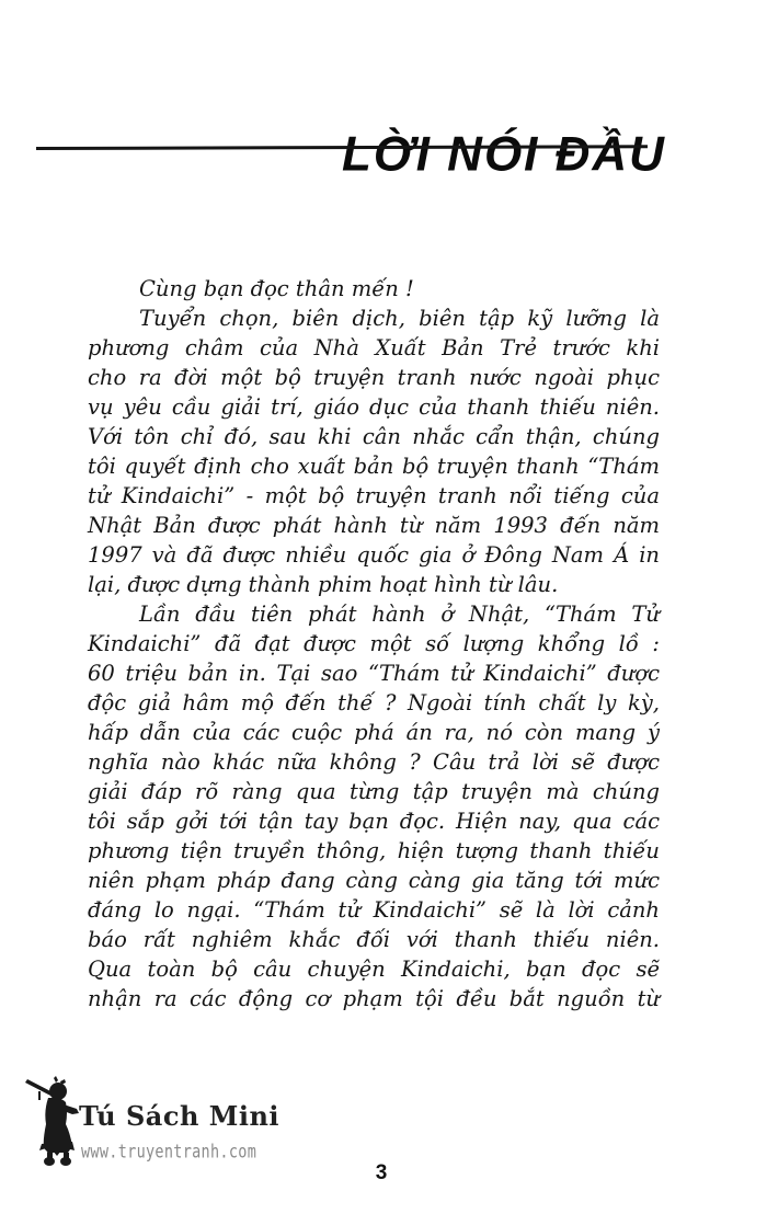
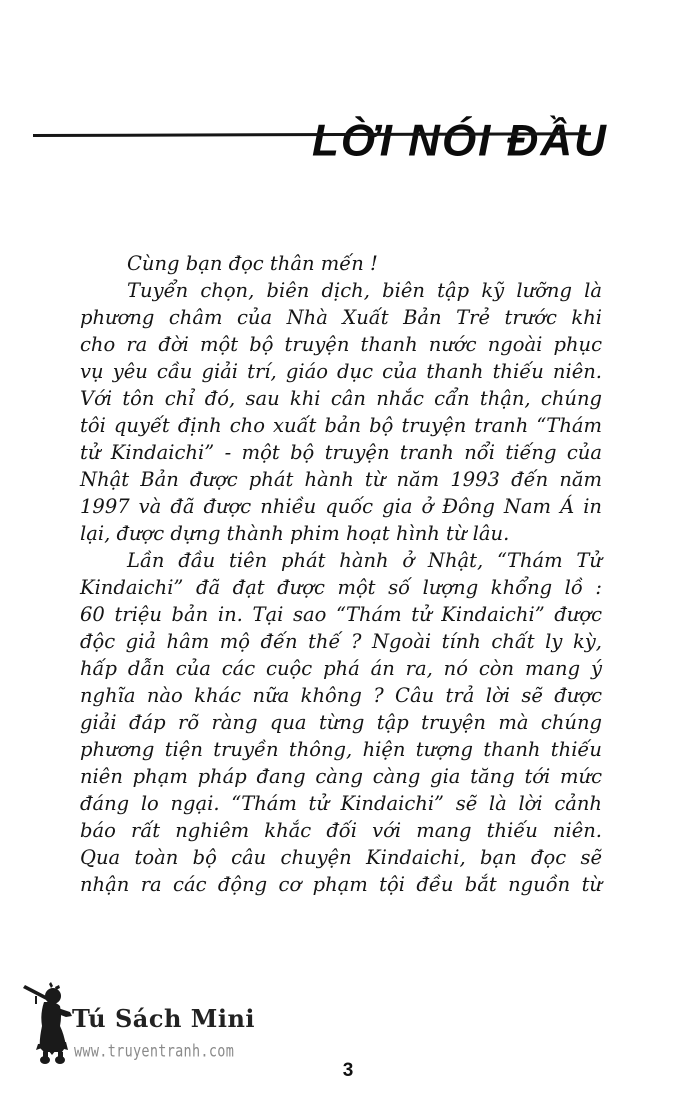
  LỜI NÓI ĐẦU
  Cùng bạn đọc thân mến !
  Tuyển chọn, biên dịch, biên tập kỹ lưỡng là
  phương châm của Nhà Xuất Bản Trẻ trước khi
- cho ra đời một bộ truyện tranh nước ngoài phục
+ cho ra đời một bộ truyện thanh nước ngoài phục
  vụ yêu cầu giải trí, giáo dục của thanh thiếu niên.
  Với tôn chỉ đó, sau khi cân nhắc cẩn thận, chúng
- tôi quyết định cho xuất bản bộ truyện thanh “Thám
+ tôi quyết định cho xuất bản bộ truyện tranh “Thám
  tử Kindaichi” - một bộ truyện tranh nổi tiếng của
  Nhật Bản được phát hành từ năm 1993 đến năm
  1997 và đã được nhiều quốc gia ở Đông Nam Á in
  lại, được dựng thành phim hoạt hình từ lâu.
  Lần đầu tiên phát hành ở Nhật, “Thám Tử
  Kindaichi” đã đạt được một số lượng khổng lồ :
  60 triệu bản in. Tại sao “Thám tử Kindaichi” được
  độc giả hâm mộ đến thế ? Ngoài tính chất ly kỳ,
  hấp dẫn của các cuộc phá án ra, nó còn mang ý
  nghĩa nào khác nữa không ? Câu trả lời sẽ được
  giải đáp rõ ràng qua từng tập truyện mà chúng
- tôi sắp gởi tới tận tay bạn đọc. Hiện nay, qua các
  phương tiện truyền thông, hiện tượng thanh thiếu
  niên phạm pháp đang càng càng gia tăng tới mức
  đáng lo ngại. “Thám tử Kindaichi” sẽ là lời cảnh
- báo rất nghiêm khắc đối với thanh thiếu niên.
+ báo rất nghiêm khắc đối với mang thiếu niên.
  Qua toàn bộ câu chuyện Kindaichi, bạn đọc sẽ
  nhận ra các động cơ phạm tội đều bắt nguồn từ
  Tú Sách Mini
  www.truyentranh.com
  3
